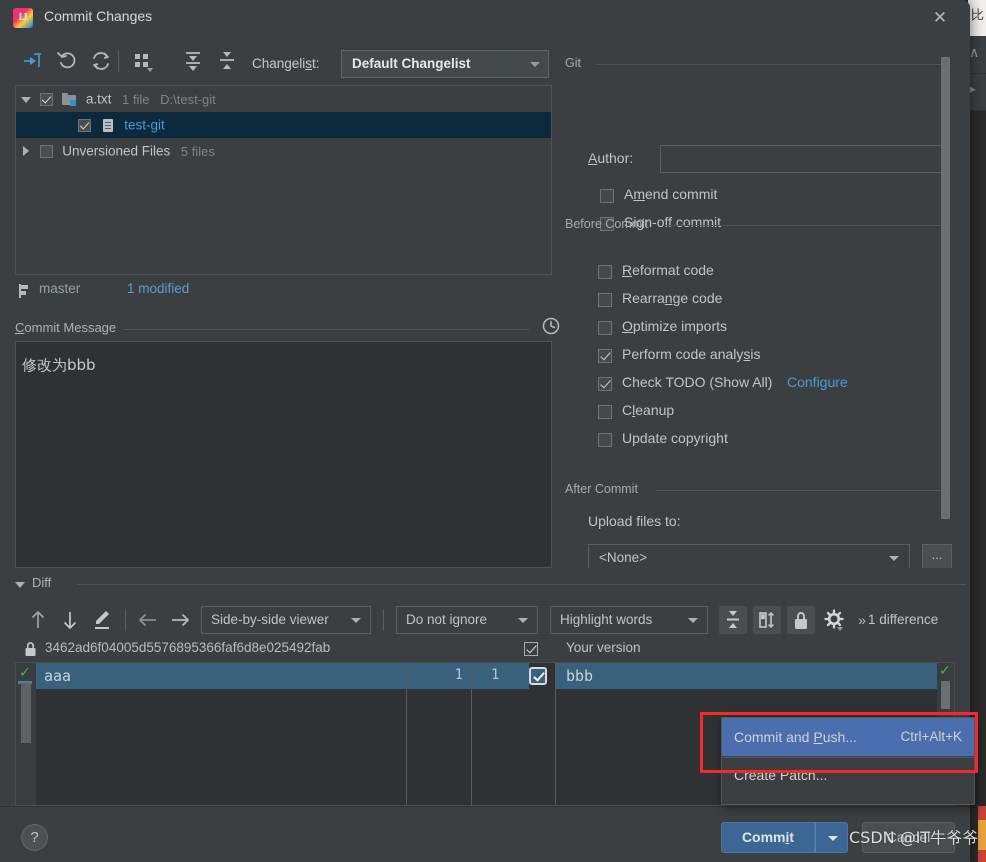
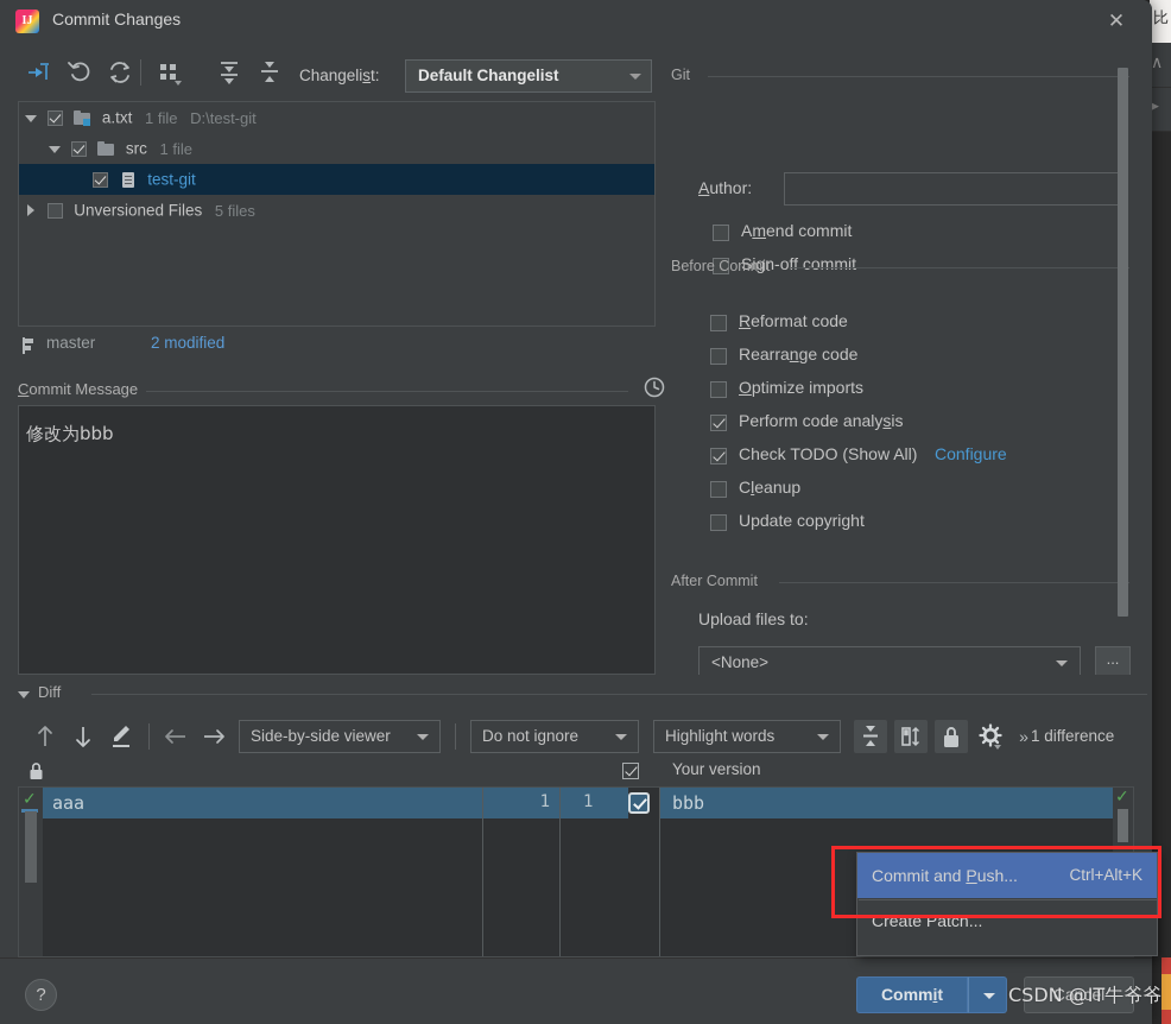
  ∧
  ▶
  比
  IJ
  Commit Changes
  ✕
  Changelist:
  Default Changelist
  a.txt 1 file D:\test-git
+ src 1 file
  test-git
  Unversioned Files 5 files
  master
- 1 modified
+ 2 modified
  Commit Message
  修改为bbb
  Git
  Author:
  Amend commit
  Sign-off commit
  Before Commit
  Reformat code
  Rearrange code
  Optimize imports
  Perform code analysis
  Check TODO (Show All)
  Configure
  Cleanup
  Update copyright
  After Commit
  Upload files to:
  <None>
  ...
  Diff
  Side-by-side viewer
  Do not ignore
  Highlight words
  »
  1 difference
- 3462ad6f04005d5576895366faf6d8e025492fab
  Your version
  ✓
  aaa
  1
  1
  bbb
  ✓
  ?
  Commit
  Cancel
  Commit and Push...
  Ctrl+Alt+K
  Create Patch...
  CSDN @IT牛爷爷
